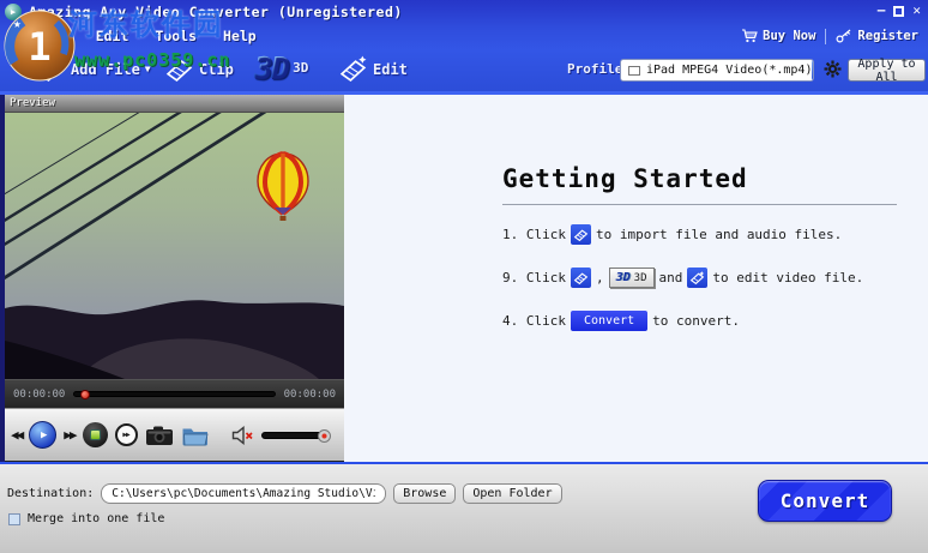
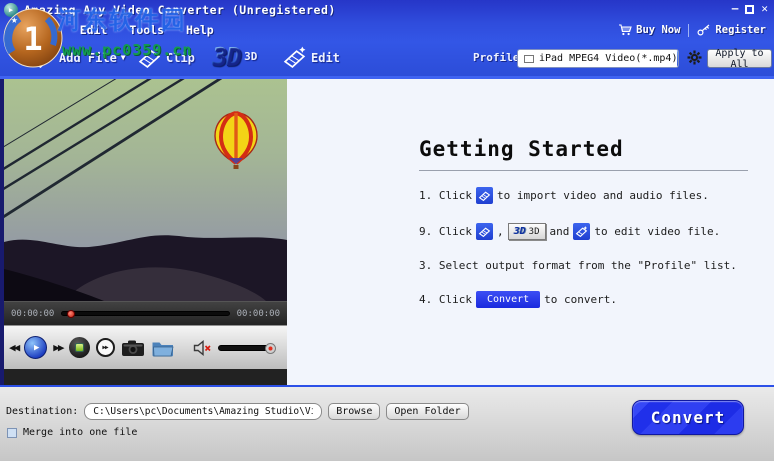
  ▶
  azing Any Video Converter (Unregistered)
  —
  ✕
  Edit
  Tools
  Help
  Buy Now
  Register
  Add File
  ▼
  Clip
  3D
  3D
  Edit
  Profil
  iPad MPEG4 Video(*.mp4)
  Apply to All
- Preview
  00:00:00
  00:00:00
  ◀◀
  ▶
  ▶▶
  Getting Started
  1. Click
- to import file and audio files.
+ to import video and audio files.
  9. Click
  ,
  3D
  3D
  and
  to edit video file.
+ 3. Select output format from the "Profile" list.
  4. Click
  Convert
  to convert.
  Destination:
  C:\Users\pc\Documents\Amazing Studio\V
  Browse
  Open Folder
  Merge into one file
  Convert
  1
  ★
  河东软件园
  www.pc0359.cn
